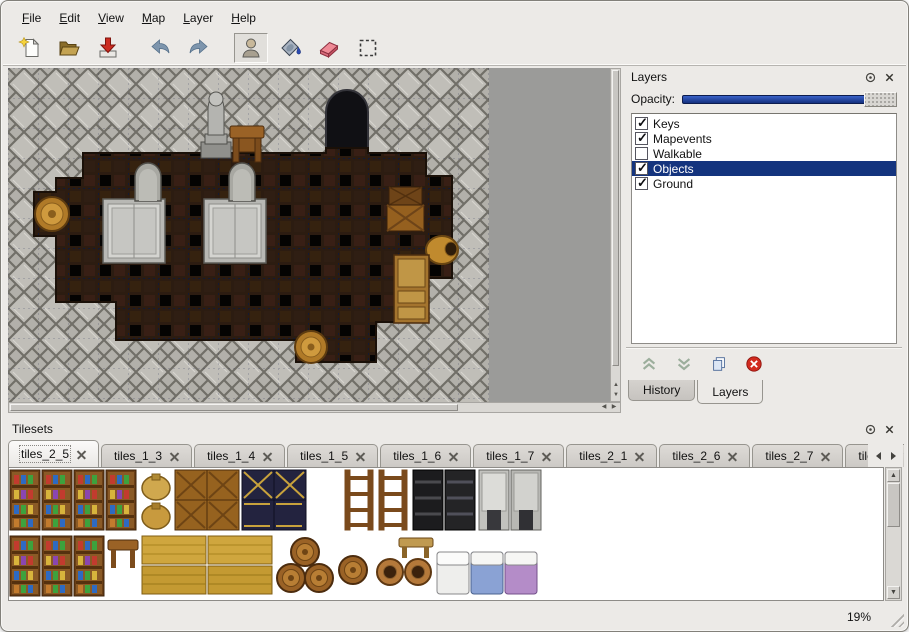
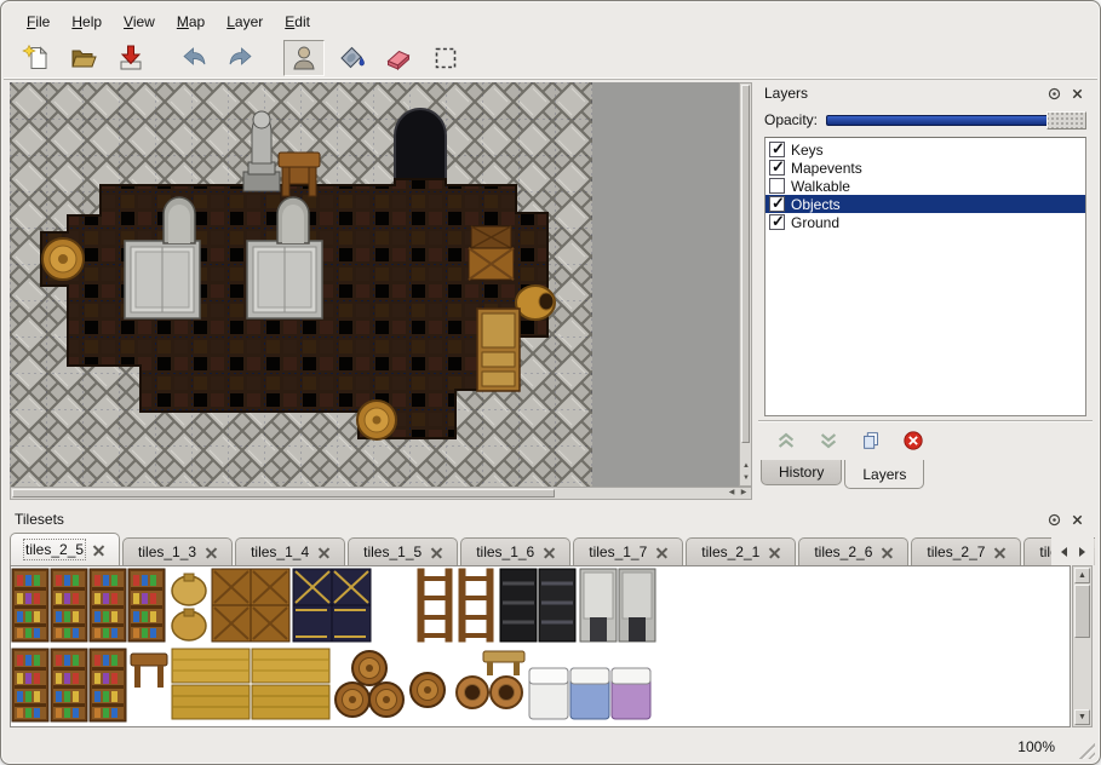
  File
- Edit
+ Help
  View
  Map
  Layer
- Help
+ Edit
  Layers
  Opacity:
  Keys
  Mapevents
  Walkable
  Objects
  Ground
  History
  Layers
  Tilesets
  tiles_2_5
  tiles_1_3
  tiles_1_4
  tiles_1_5
  tiles_1_6
  tiles_1_7
  tiles_2_1
  tiles_2_6
  tiles_2_7
- 19%
+ 100%
